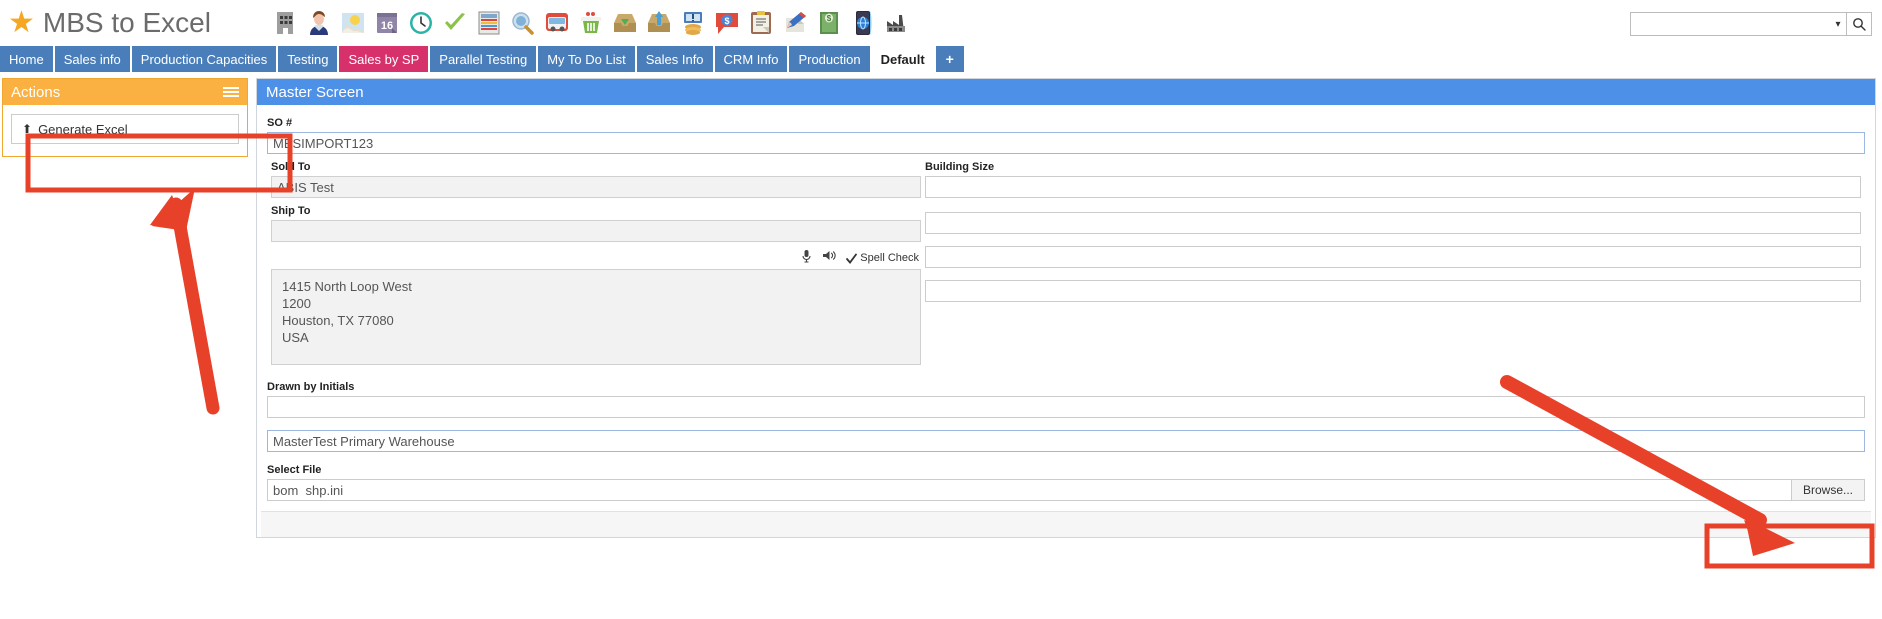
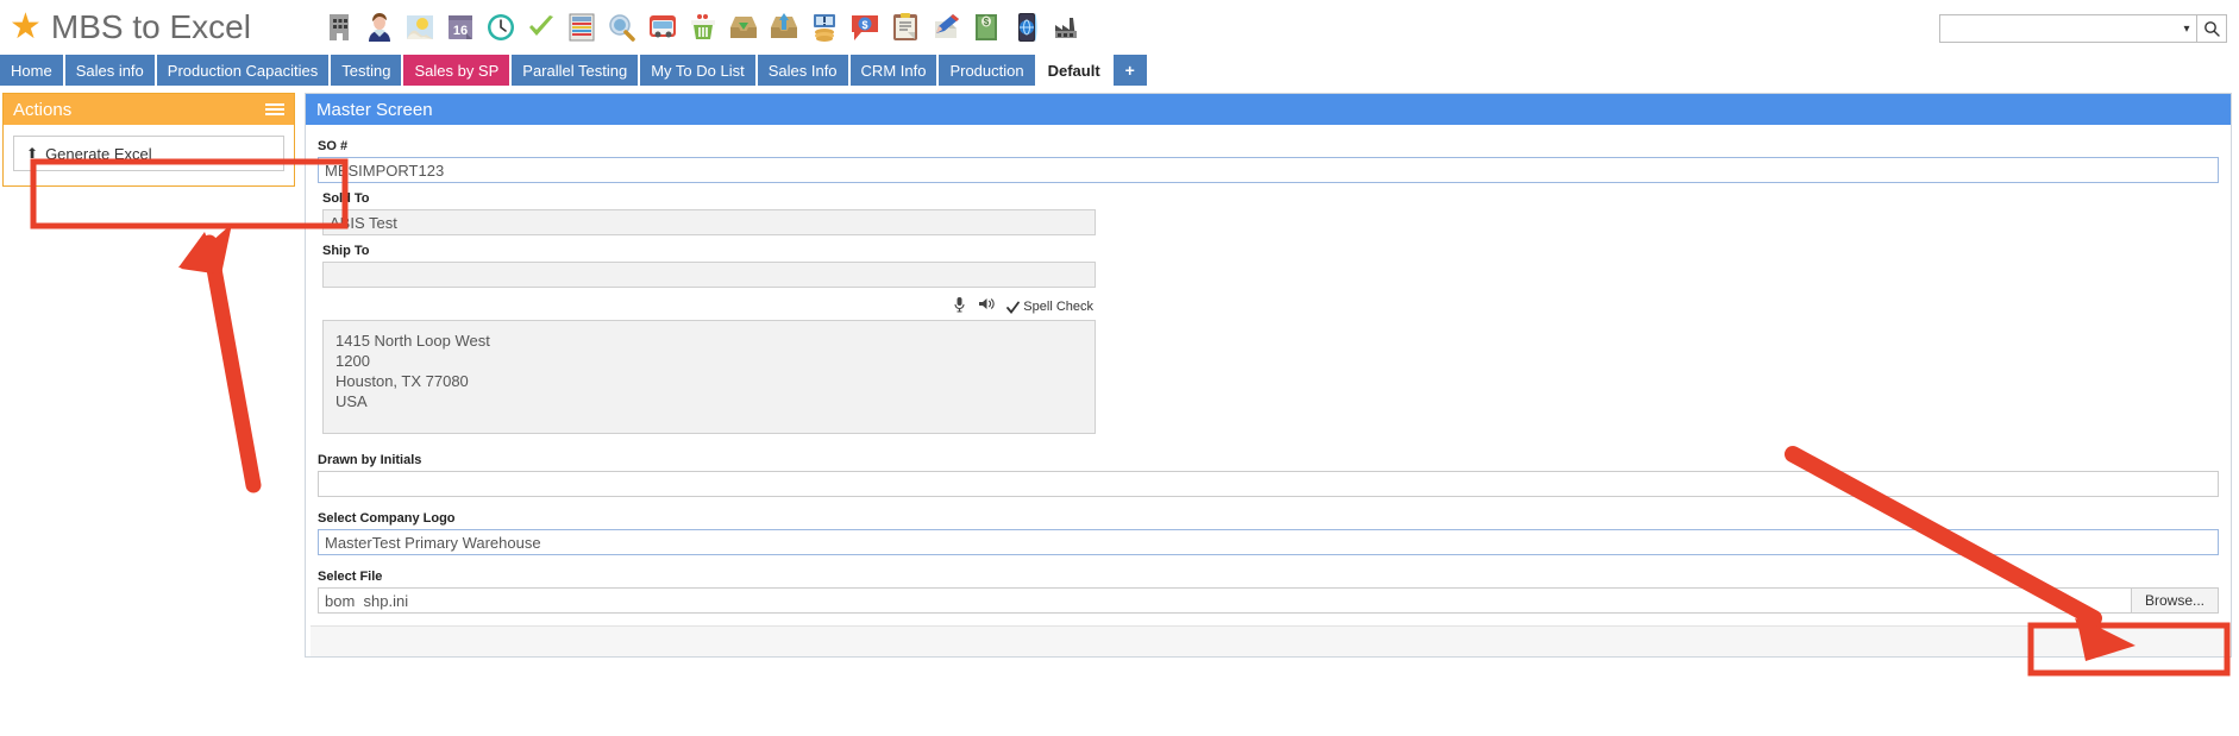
  ★
  MBS to Excel
  16
  $
  $
  ▾
  Home
  Sales info
  Production Capacities
  Testing
  Sales by SP
  Parallel Testing
  My To Do List
  Sales Info
  CRM Info
  Production
  Default
  +
  Actions
  ⬆
  Generate Excel
  Master Screen
  SO #
  MSIMPORT123
  Sol To
  AIS Test
  Ship To
  Spell Check
  1415 North Loop West
  1200
  Houston, TX 77080
  USA
- Building Size
  Drawn by Initials
+ Select Company Logo
  MasterTest Primary Warehouse
  Select File
  bom shp.ini
  Browse...
